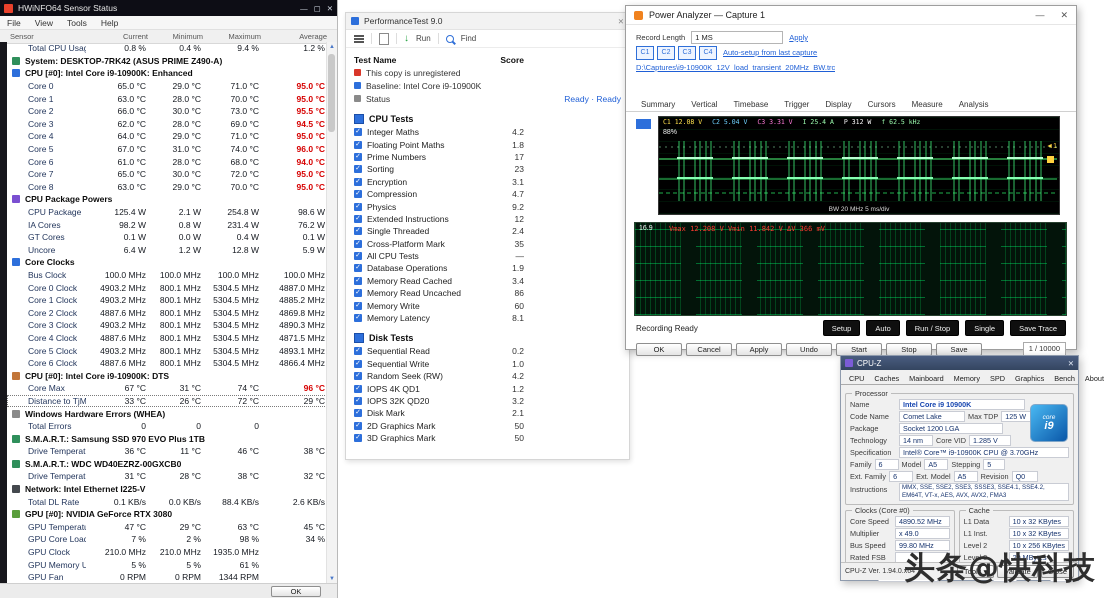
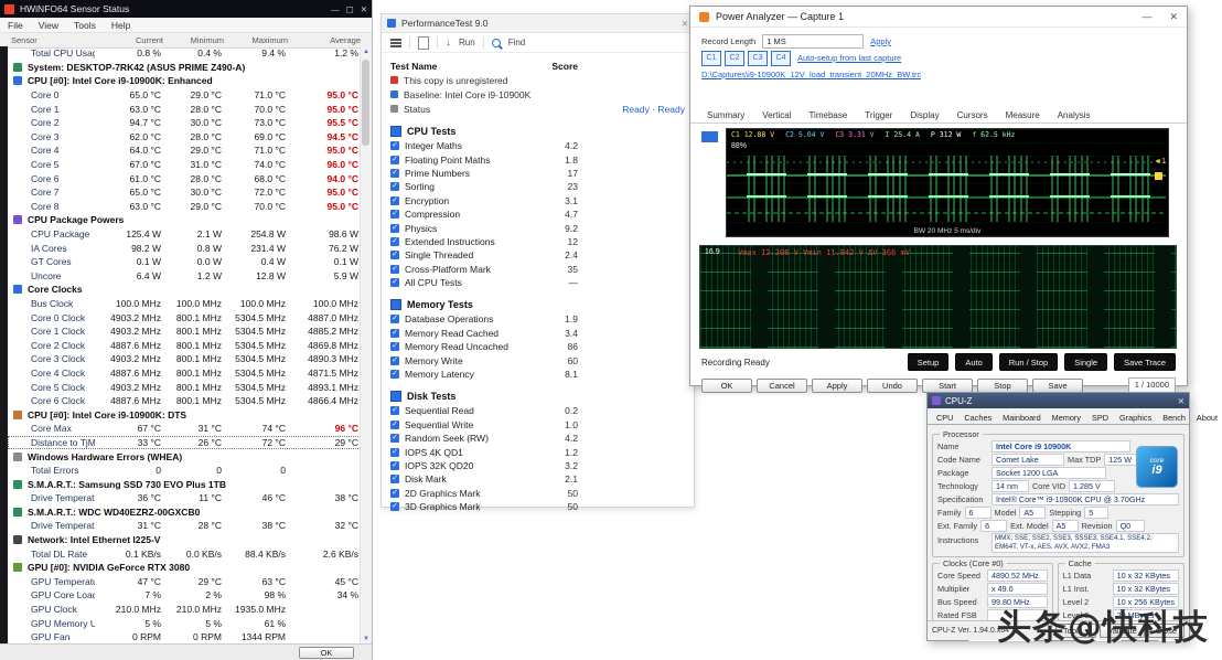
  HWiNFO64 Sensor Status
  —
  ▢
  ✕
  File
  View
  Tools
  Help
  Sensor
  Current
  Minimum
  Maximum
  Average
  Total CPU Usa
  0.8 %
  0.4 %
  9.4 %
  1.2 %
  System: DESKTOP-7RK42 (ASUS PRIME Z490-A)
  CPU [#0]: Intel Core i9-10900K: Enhanced
  Core 0
  65.0 °C
  29.0 °C
  71.0 °C
  95.0 °C
  Core 1
  63.0 °C
  28.0 °C
  70.0 °C
  95.0 °C
  Core 2
- 66.0 °C
+ 94.7 °C
  30.0 °C
  73.0 °C
  95.5 °C
  Core 3
  62.0 °C
  28.0 °C
  69.0 °C
  94.5 °C
  Core 4
  64.0 °C
  29.0 °C
  71.0 °C
  95.0 °C
  Core 5
  67.0 °C
  31.0 °C
  74.0 °C
  96.0 °C
  Core 6
  61.0 °C
  28.0 °C
  68.0 °C
  94.0 °C
  Core 7
  65.0 °C
  30.0 °C
  72.0 °C
  95.0 °C
  Core 8
  63.0 °C
  29.0 °C
  70.0 °C
  95.0 °C
  CPU Package Powers
  CPU Package
  125.4 W
  2.1 W
  254.8 W
  98.6 W
  IA Cores
  98.2 W
  0.8 W
  231.4 W
  76.2 W
  GT Cores
  0.1 W
  0.0 W
  0.4 W
  0.1 W
  Uncore
  6.4 W
  1.2 W
  12.8 W
  5.9 W
  Core Clocks
  Bus Clock
  100.0 MHz
  100.0 MHz
  100.0 MHz
  100.0 MHz
  Core 0 Clock
  4903.2 MHz
  800.1 MHz
  5304.5 MHz
  4887.0 MHz
  Core 1 Clock
  4903.2 MHz
  800.1 MHz
  5304.5 MHz
  4885.2 MHz
  Core 2 Clock
  4887.6 MHz
  800.1 MHz
  5304.5 MHz
  4869.8 MHz
  Core 3 Clock
  4903.2 MHz
  800.1 MHz
  5304.5 MHz
  4890.3 MHz
  Core 4 Clock
  4887.6 MHz
  800.1 MHz
  5304.5 MHz
  4871.5 MHz
  Core 5 Clock
  4903.2 MHz
  800.1 MHz
  5304.5 MHz
  4893.1 MHz
  Core 6 Clock
  4887.6 MHz
  800.1 MHz
  5304.5 MHz
  4866.4 MHz
  CPU [#0]: Intel Core i9-10900K: DTS
  Core Max
  67 °C
  31 °C
  74 °C
  96 °C
  Distance to TjM
  33 °C
  26 °C
  72 °C
  29 °C
  Windows Hardware Errors (WHEA)
  Total Errors
  0
  0
  0
- S.M.A.R.T.: Samsung SSD 970 EVO Plus 1TB
+ S.M.A.R.T.: Samsung SSD 730 EVO Plus 1TB
  Drive Temperat
  36 °C
  11 °C
  46 °C
  38 °C
  S.M.A.R.T.: WDC WD40EZRZ-00GXCB0
  Drive Temperat
  31 °C
  28 °C
  38 °C
  32 °C
  Network: Intel Ethernet I225-V
  Total DL Rate
  0.1 KB/s
  0.0 KB/s
  88.4 KB/s
  2.6 KB/s
  GPU [#0]: NVIDIA GeForce RTX 3080
  GPU Temperat
  47 °C
  29 °C
  63 °C
  45 °C
  GPU Core Loa
  7 %
  2 %
  98 %
  34 %
  GPU Clock
  210.0 MHz
  210.0 MHz
  1935.0 MHz
  GPU Memory U
  5 %
  5 %
  61 %
  GPU Fan
  0 RPM
  0 RPM
  1344 RPM
  OK
  PerformanceTest 9.0
  ✕
  ↓
  Run
  Find
  Test Name
  Score
  This copy is unregistered
  Baseline: Intel Core i9-10900K
  Status
  Ready · Ready
  CPU Tests
  Integer Maths
  4.2
  Floating Point Maths
  1.8
  Prime Numbers
  17
  Sorting
  23
  Encryption
  3.1
  Compression
  4.7
  Physics
  9.2
  Extended Instructions
  12
  Single Threaded
  2.4
  Cross-Platform Mark
  35
  All CPU Tests
  —
+ Memory Tests
  Database Operations
  1.9
  Memory Read Cached
  3.4
  Memory Read Uncached
  86
  Memory Write
  60
  Memory Latency
  8.1
  Disk Tests
  Sequential Read
  0.2
  Sequential Write
  1.0
  Random Seek (RW)
  4.2
  IOPS 4K QD1
  1.2
  IOPS 32K QD20
  3.2
  Disk Mark
  2.1
  2D Graphics Mark
  50
  3D Graphics Mark
  50
  Power Analyzer — Capture 1
  —
  ✕
  Record Length
  1 MS
  Apply
  Auto-setup from last capture
  D:\Captures\i9-10900K_12V_load_transient_20MHz_BW.trc
  Summary
  Vertical
  Timebase
  Trigger
  Display
  Cursors
  Measure
  Analysis
  C1 12.08 V
  C2 5.04 V
  C3 3.31 V
  I 25.4 A
  P 312 W
  f 62.5 kHz
  Vmax 12.208 V Vmin 11.842 V ΔV 366 mV
  Recording Ready
  Setup
  Auto
  Run / Stop
  Single
  Save Trace
  OK
  Cancel
  Apply
  Undo
  Start
  Stop
  Save
  1 / 10000
  CPU-Z
  ✕
  CPU
  Caches
  Mainboard
  Memory
  SPD
  Graphics
  Bench
  About
  Processor
  i9
  Name
  Intel Core i9 10900K
  Code Name
  Comet Lake
  Max TDP
  125 W
  Package
  Socket 1200 LGA
  Technology
  14 nm
  Core VID
  1.285 V
  Specification
  Intel® Core™ i9-10900K CPU @ 3.70GHz
  Family
  6
  Model
  A5
  Stepping
  5
  Ext. Family
  6
  Ext. Model
  A5
  Revision
  Q0
  Instructions
  Clocks (Core #0)
  Core Speed
  4890.52 MHz
  Multiplier
  x 49.0
  Bus Speed
  99.80 MHz
  Rated FSB
  Cache
  L1 Data
  10 x 32 KBytes
  L1 Inst.
  10 x 32 KBytes
  Level 2
  10 x 256 KBytes
  Level 3
  20 MBytes
  Tools ▾
  Validate
  Close
  头条@快科技
